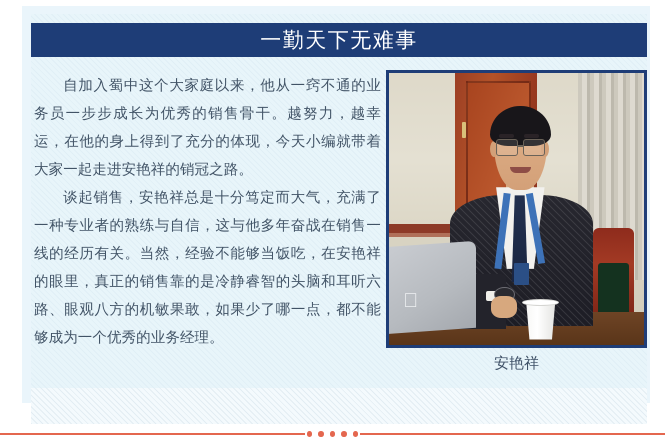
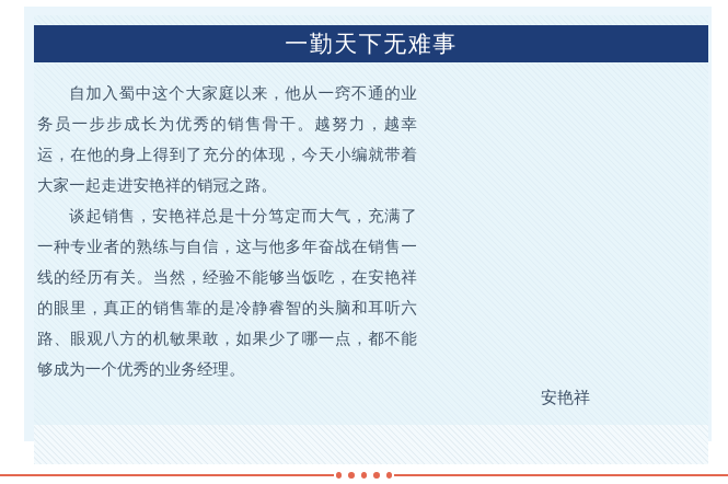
  一勤天下无难事
  自加入蜀中这个大家庭以来，他从一窍不通的业务员一步步成长为优秀的销售骨干。越努力，越幸运，在他的身上得到了充分的体现，今天小编就带着大家一起走进安艳祥的销冠之路。
  谈起销售，安艳祥总是十分笃定而大气，充满了一种专业者的熟练与自信，这与他多年奋战在销售一线的经历有关。当然，经验不能够当饭吃，在安艳祥的眼里，真正的销售靠的是冷静睿智的头脑和耳听六路、眼观八方的机敏果敢，如果少了哪一点，都不能够成为一个优秀的业务经理。
- 
  安艳祥
